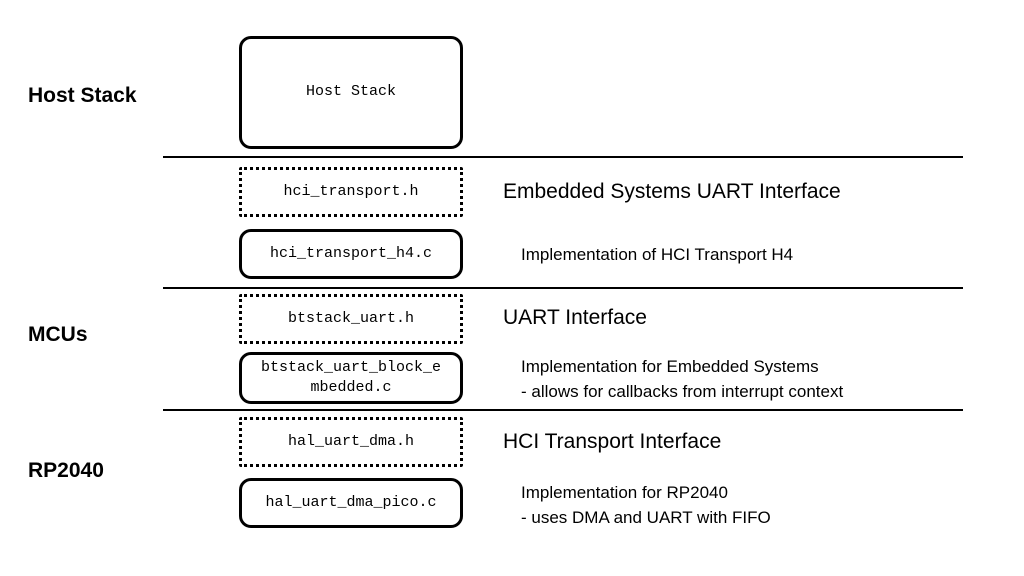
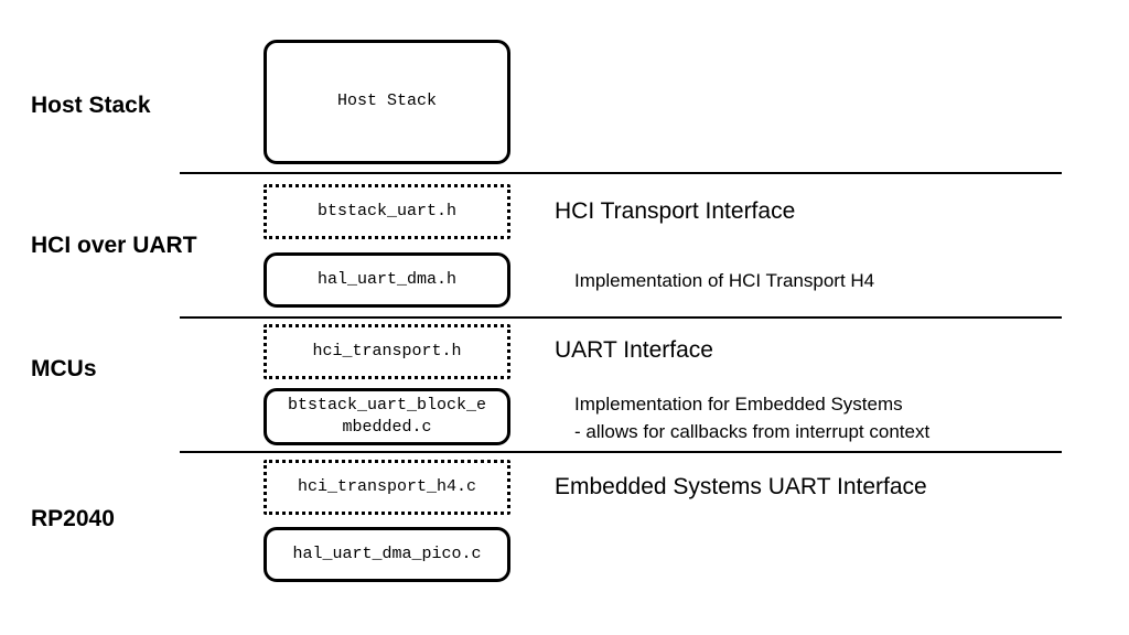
  Host Stack
+ HCI over UART
  MCUs
  RP2040
  Host Stack
- hci_transport.h
+ btstack_uart.h
- hci_transport_h4.c
+ hal_uart_dma.h
- btstack_uart.h
+ hci_transport.h
  btstack_uart_block_e
  mbedded.c
- hal_uart_dma.h
+ hci_transport_h4.c
  hal_uart_dma_pico.c
- Embedded Systems UART Interface
+ HCI Transport Interface
  Implementation of HCI Transport H4
  UART Interface
  Implementation for Embedded Systems
  - allows for callbacks from interrupt context
- HCI Transport Interface
+ Embedded Systems UART Interface
- Implementation for RP2040
- - uses DMA and UART with FIFO
